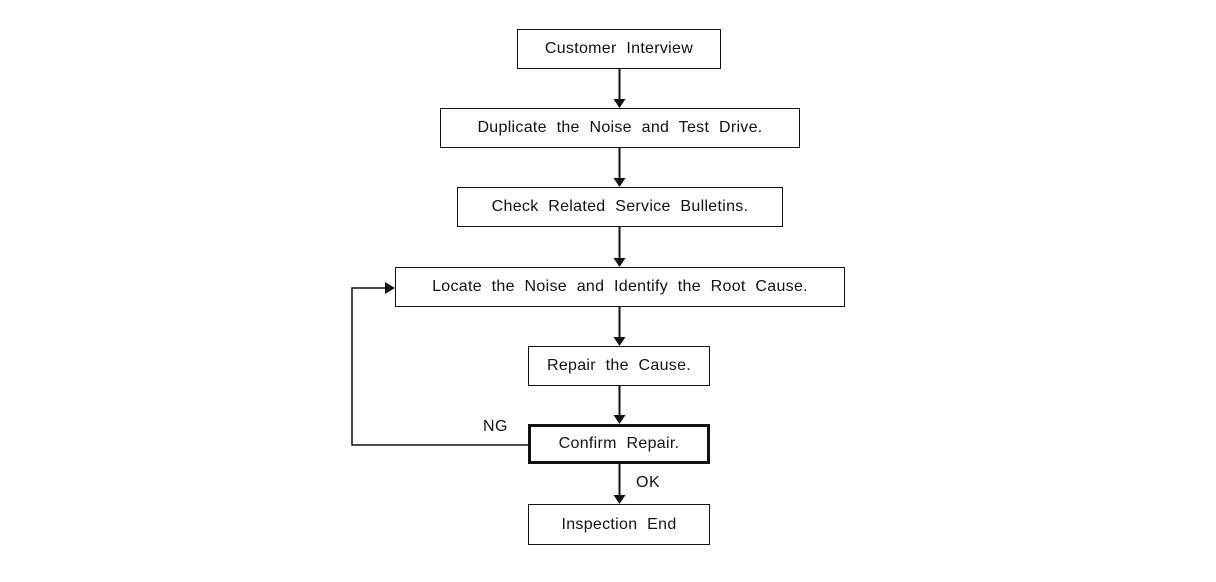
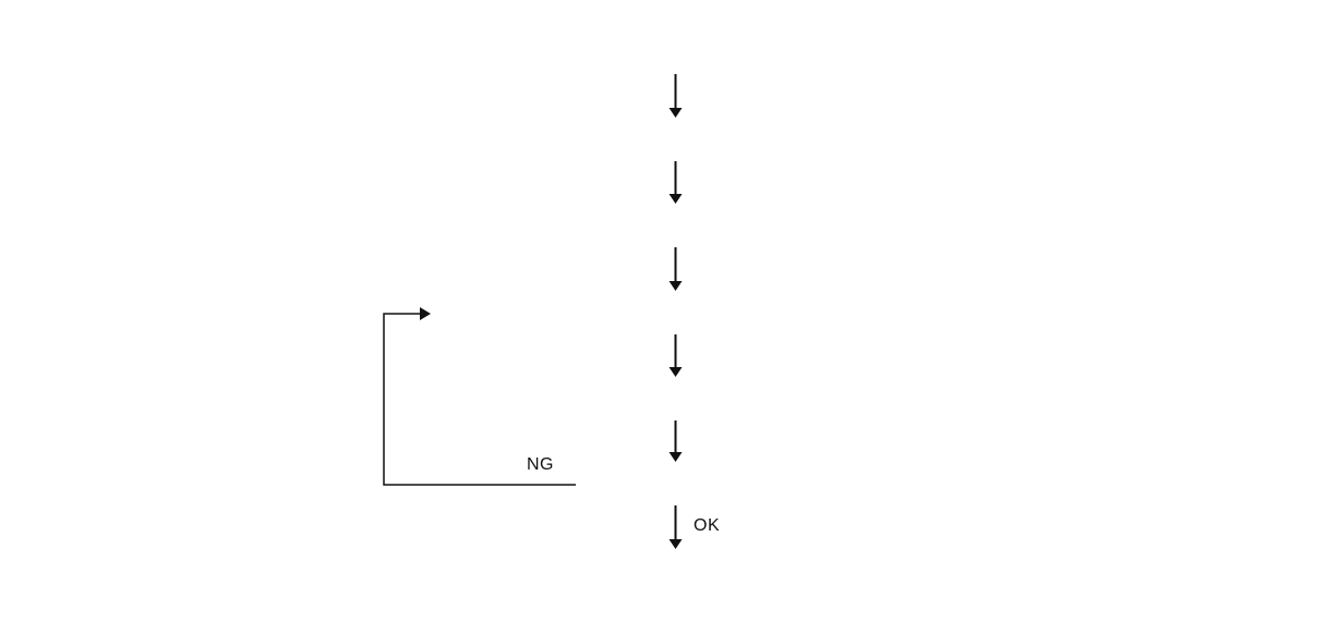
- Customer Interview
- Duplicate the Noise and Test Drive.
- Check Related Service Bulletins.
- Locate the Noise and Identify the Root Cause.
- Repair the Cause.
- Confirm Repair.
- Inspection End
  NG
  OK
